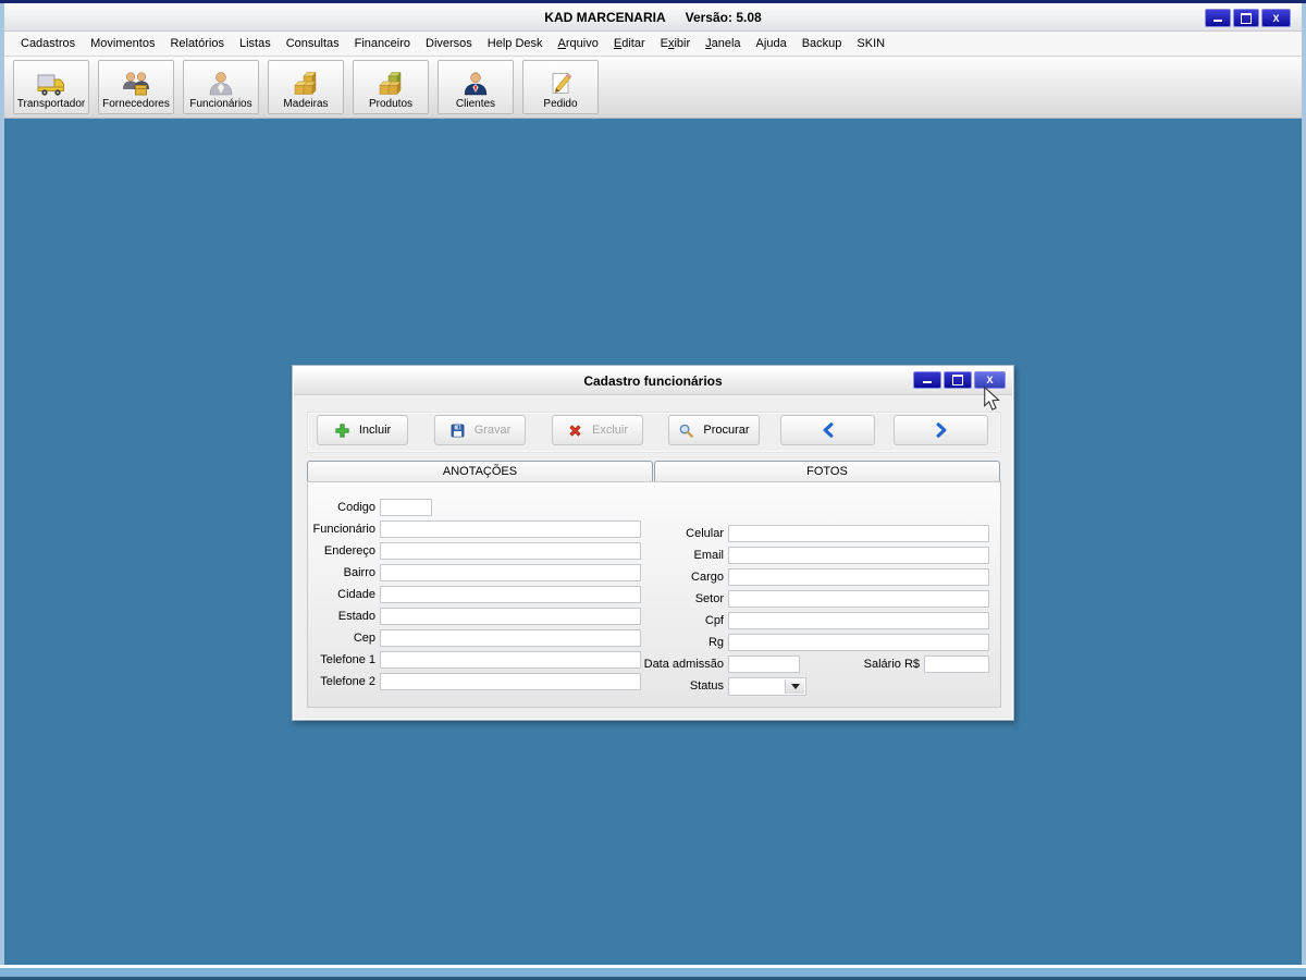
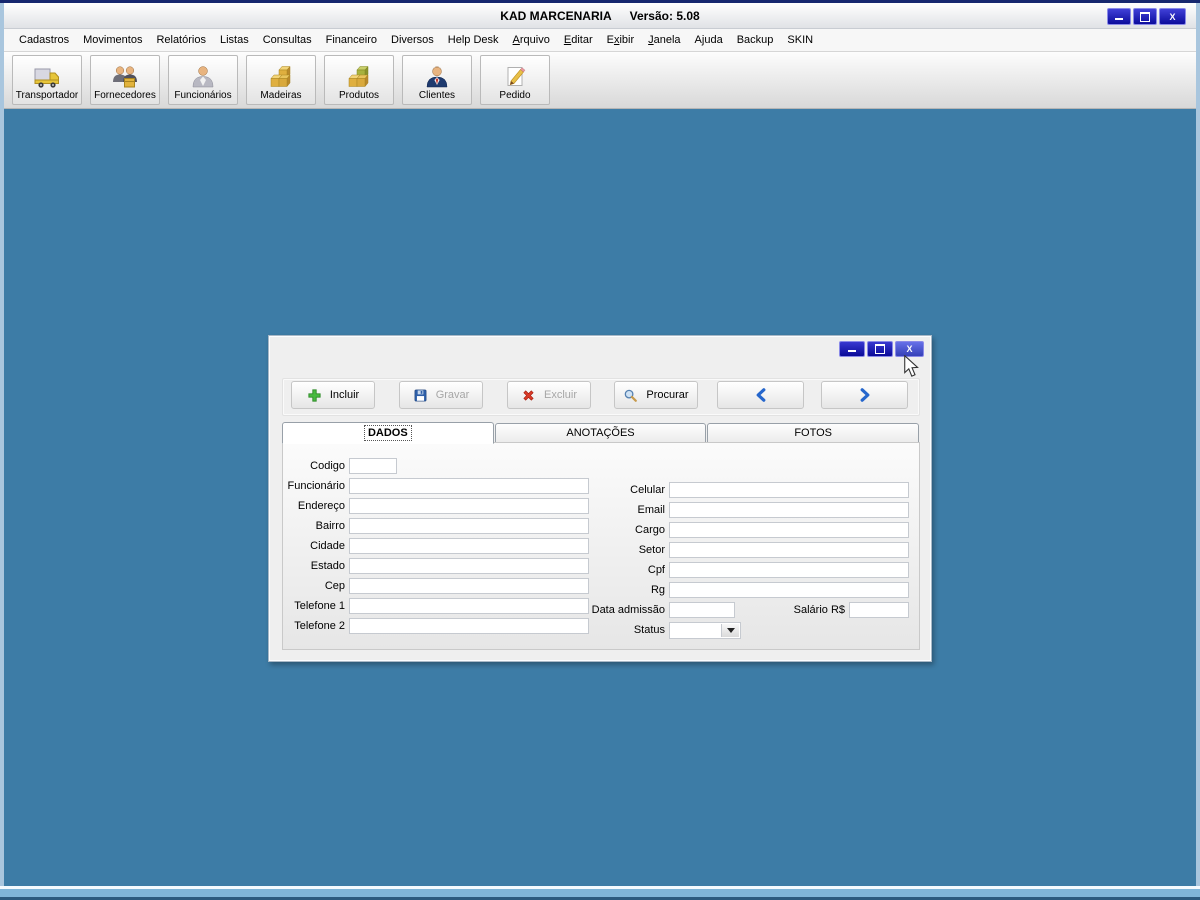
  KAD MARCENARIA
  Versão: 5.08
  X
  Cadastros
  Movimentos
  Relatórios
  Listas
  Consultas
  Financeiro
  Diversos
  Help Desk
  Arquivo
  Editar
  Exibir
  Janela
  Ajuda
  Backup
  SKIN
  Transportador
  Fornecedores
  Funcionários
  Madeiras
  Produtos
  Clientes
  Pedido
- Cadastro funcionários
  X
  Incluir
  Gravar
  Excluir
  Procurar
+ DADOS
  ANOTAÇÕES
  FOTOS
  Codigo
  Funcionário
  Endereço
  Bairro
  Cidade
  Estado
  Cep
  Telefone 1
  Telefone 2
  Celular
  Email
  Cargo
  Setor
  Cpf
  Rg
  Data admissão
  Salário R$
  Status
